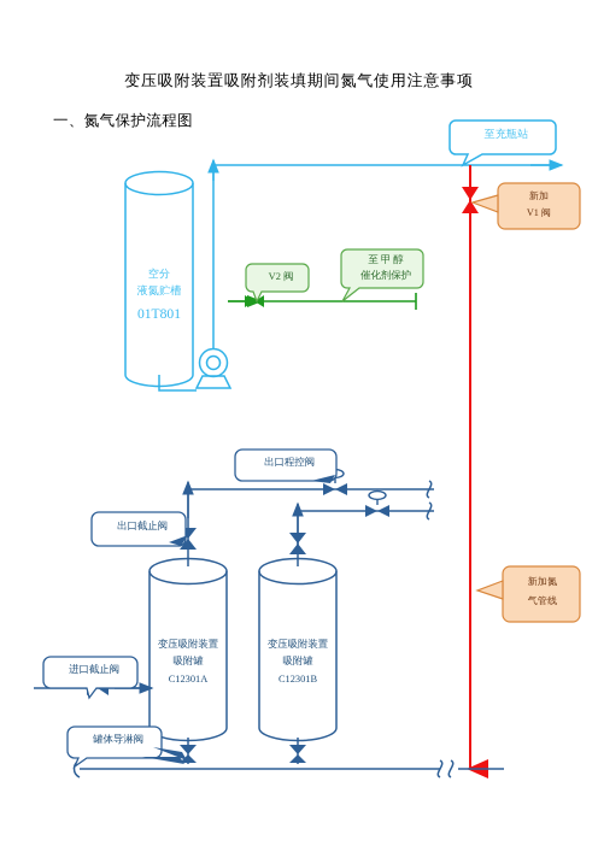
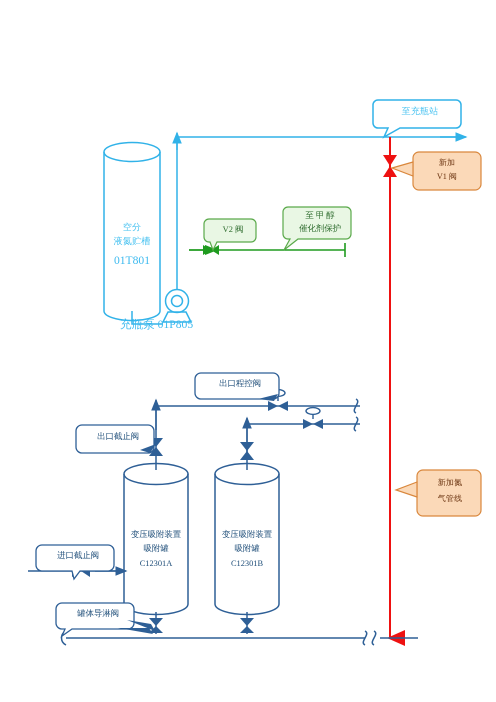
- 变压吸附装置吸附剂装填期间氮气使用注意事项
- 一、氮气保护流程图
  至充瓶站
  新加
  V1 阀
  V2 阀
  至 甲 醇
  催化剂保护
  新加氮
  气管线
  出口程控阀
  出口截止阀
  进口截止阀
  罐体导淋阀
  空分
  液氮贮槽
  01T801
+ 充瓶泵 01P805
  变压吸附装置
  吸附罐
  C12301A
  变压吸附装置
  吸附罐
  C12301B
